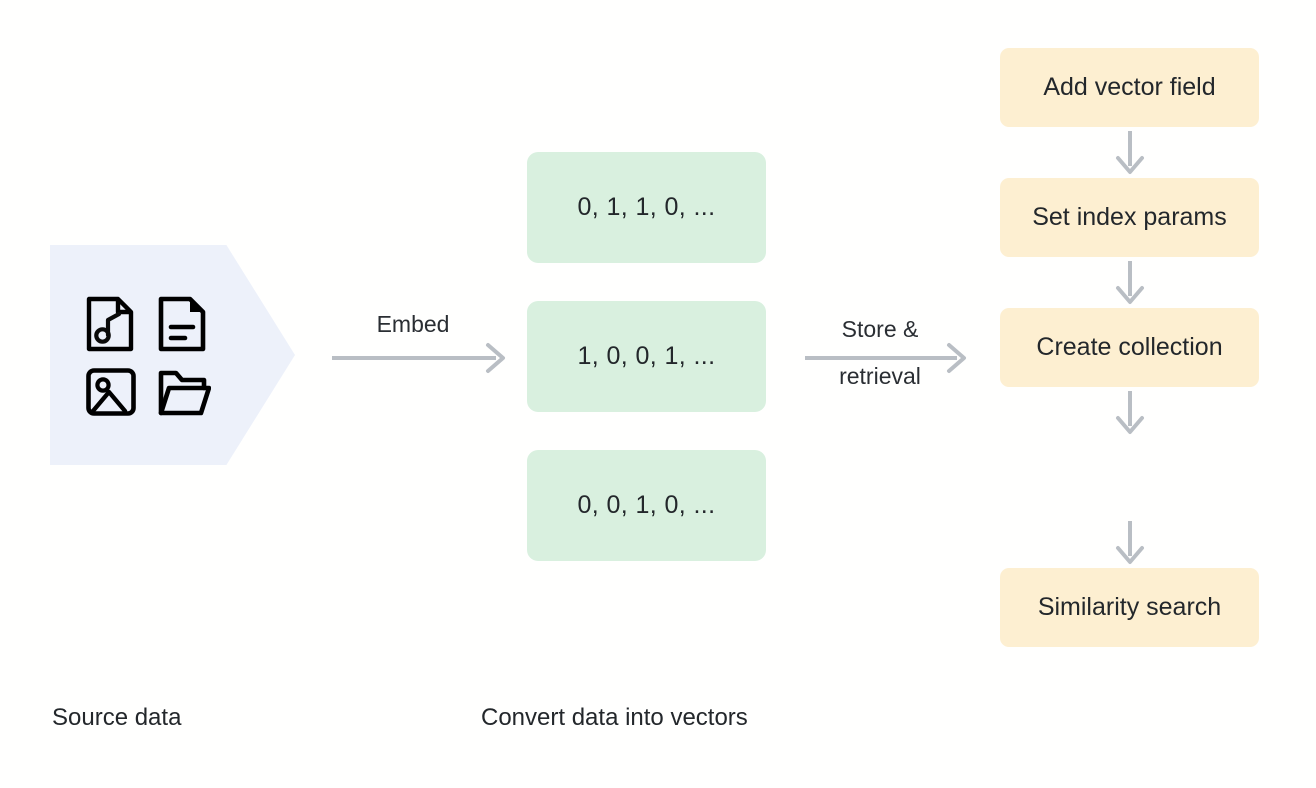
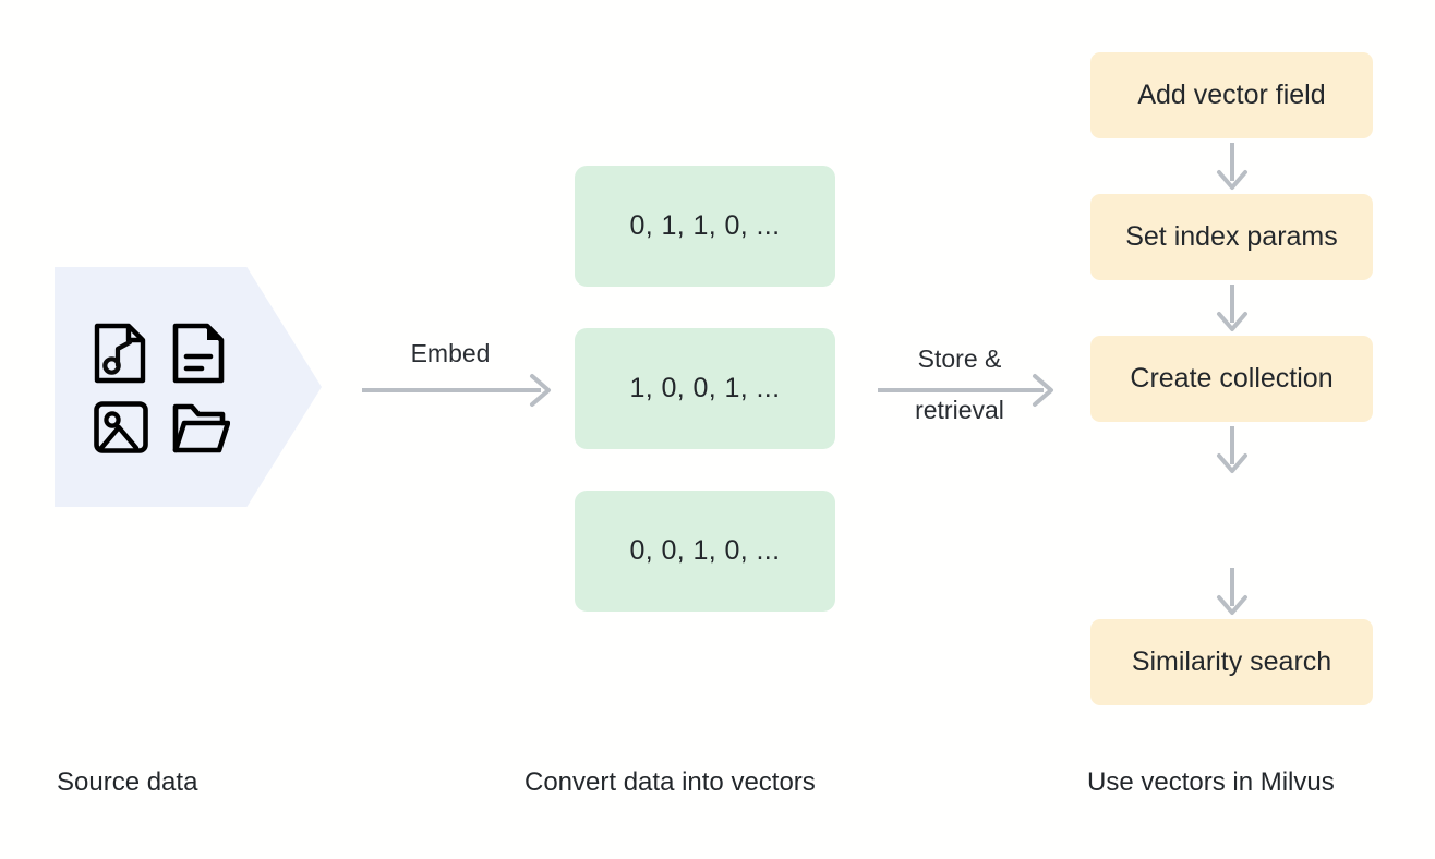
  Source data
  Embed
  0, 1, 1, 0, ...
  1, 0, 0, 1, ...
  0, 0, 1, 0, ...
  Convert data into vectors
  Store &
  retrieval
  Add vector field
  Set index params
  Create collection
  Similarity search
+ Use vectors in Milvus
